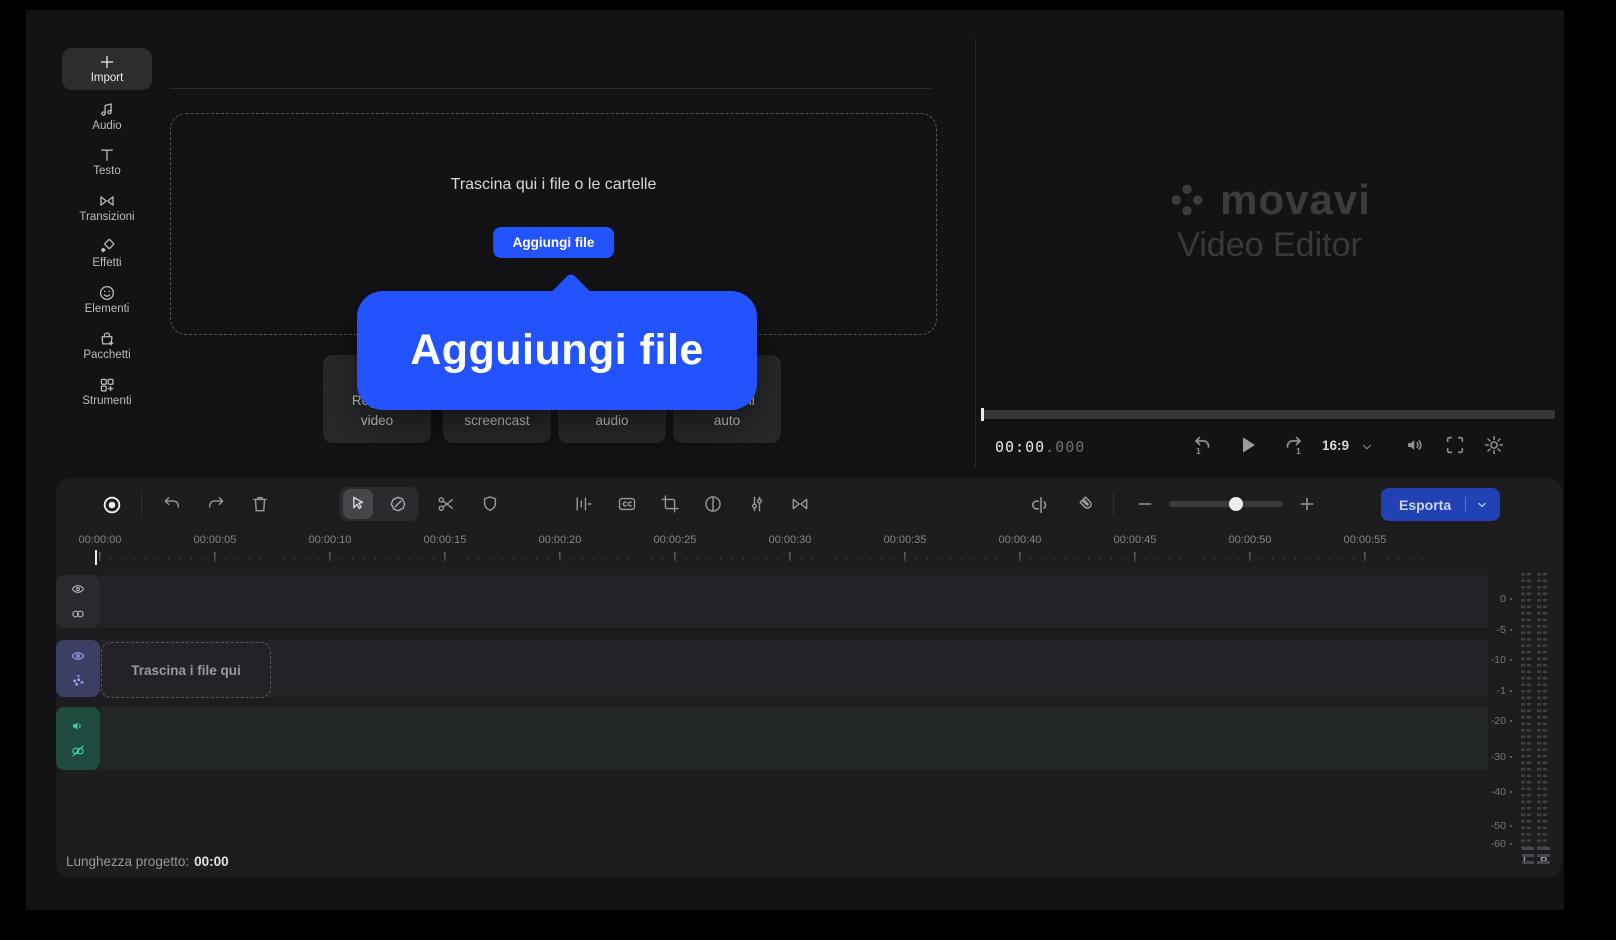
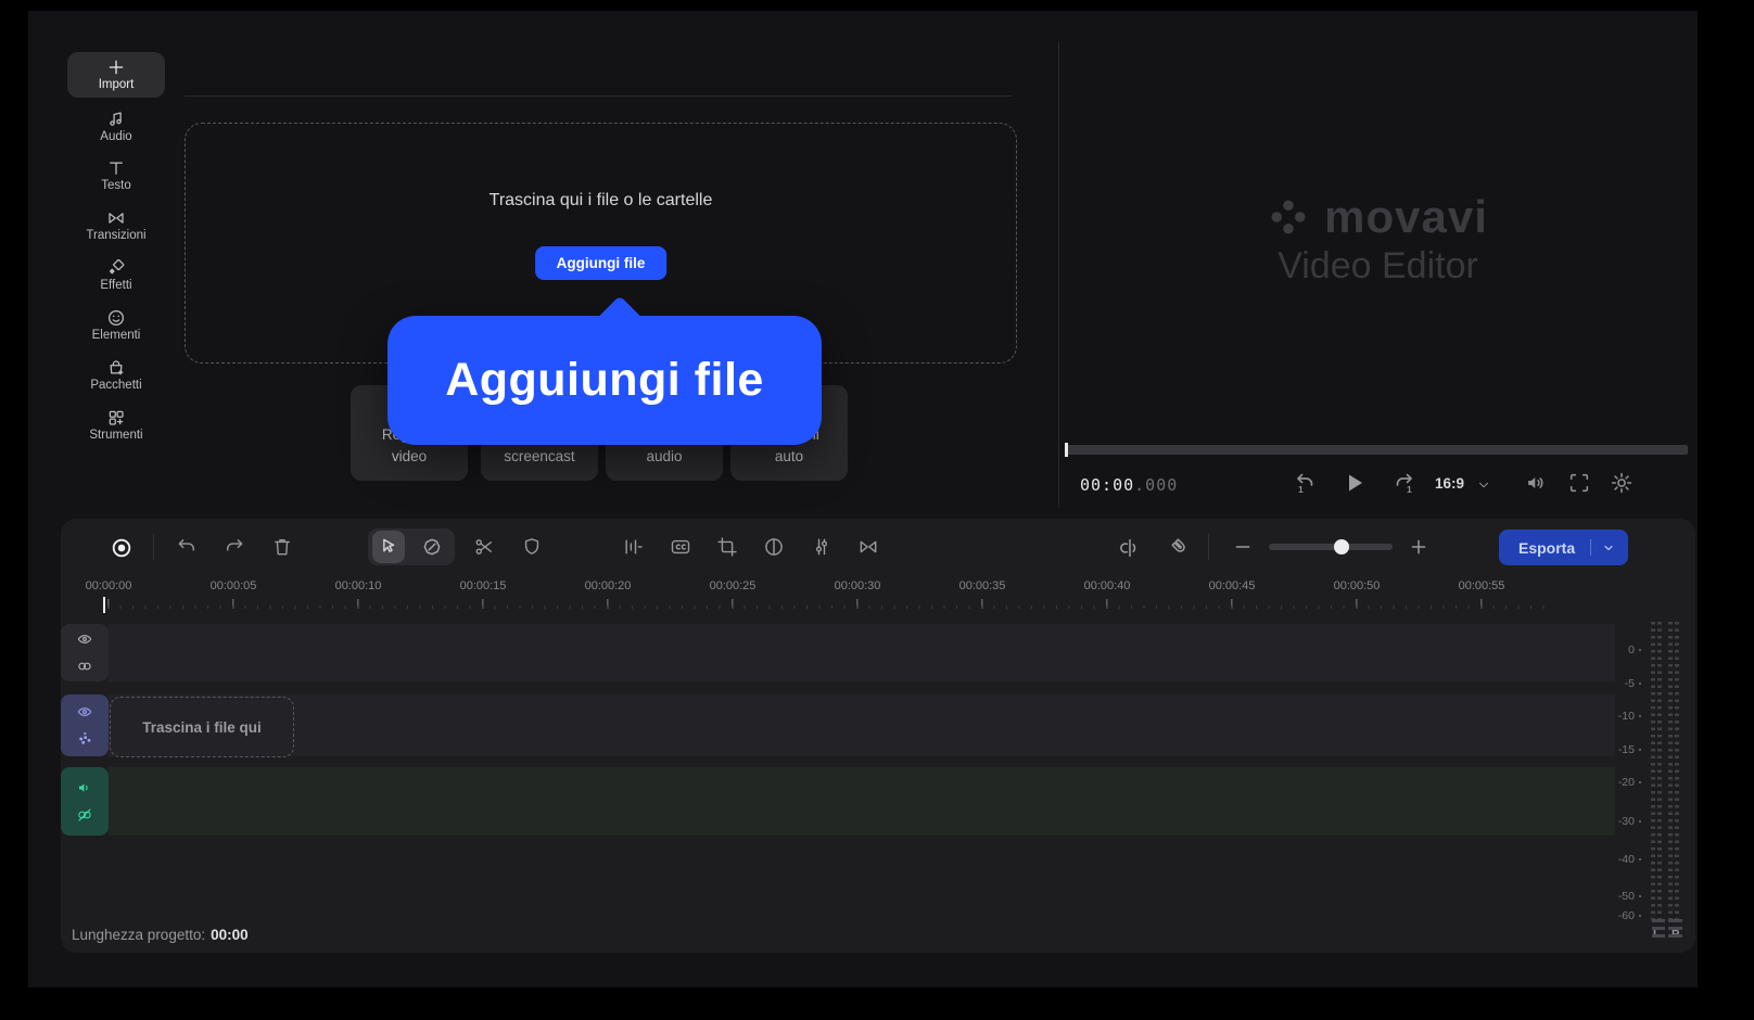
  Import
  Audio
  Testo
  Transizioni
  Effetti
  Elementi
  Pacchetti
  Strumenti
  Trascina qui i file o le cartelle
  Aggiungi file
  video
  screencast
  audio
  auto
  Agguiungi file
  movavi
  Video Editor
  00:00.000
  1
  1
  16:9
  Esporta
  00:00:00
  00:00:05
  00:00:10
  00:00:15
  00:00:20
  00:00:25
  00:00:30
  00:00:35
  00:00:40
  00:00:45
  00:00:50
  00:00:55
  Trascina i file qui
  0
  -5
  -10
- -1
+ -15
  -20
  -30
  -40
  -50
  -60
  Lunghezza progetto: 00:00
